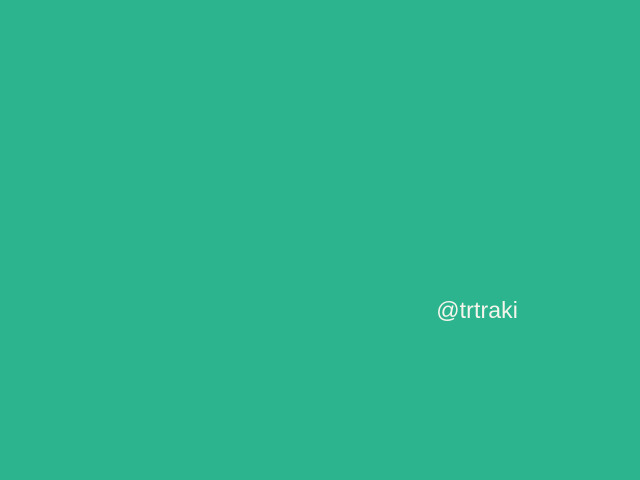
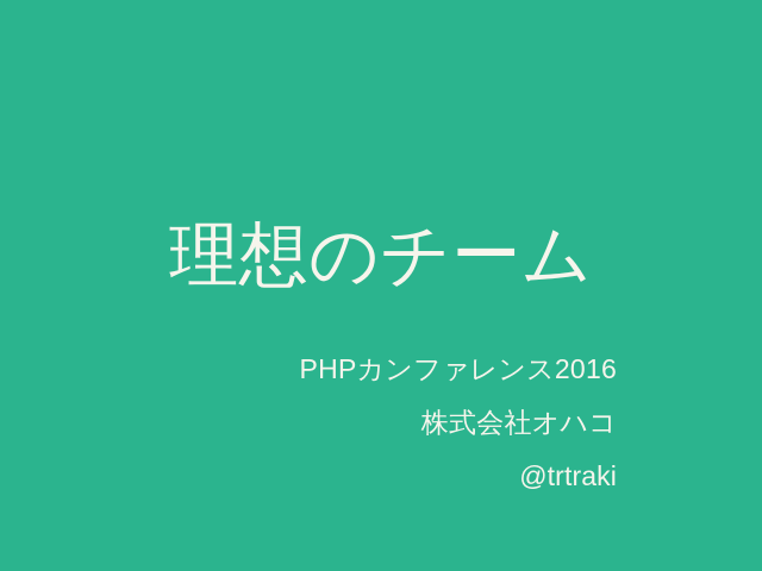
+ 理想のチーム
+ PHPカンファレンス2016
+ 株式会社オハコ
  @trtraki
